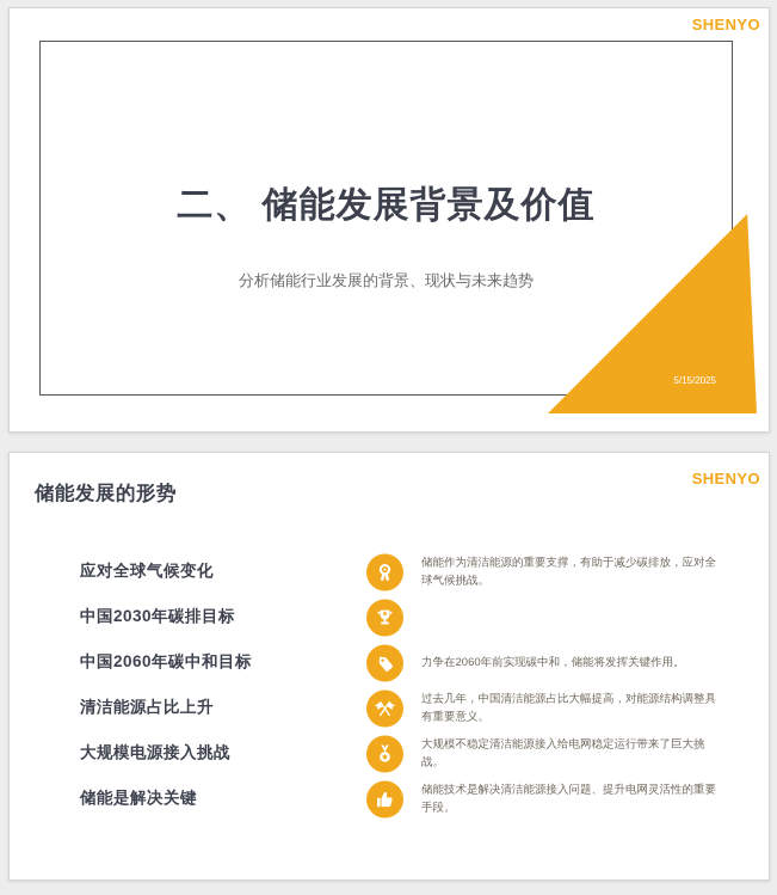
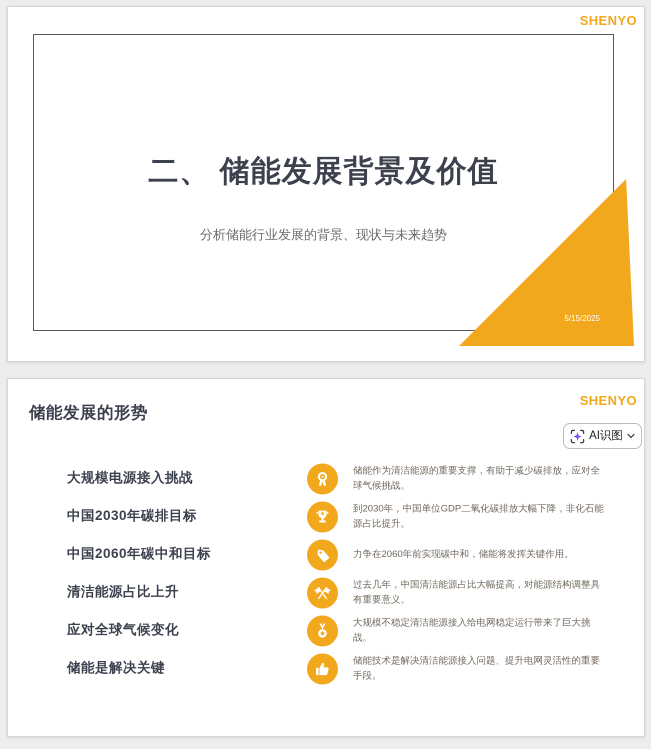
  SHENYO
  二、 储能发展背景及价值
  分析储能行业发展的背景、现状与未来趋势
  5/15/2025
  SHENYO
  储能发展的形势
+ AI识图
- 应对全球气候变化
+ 大规模电源接入挑战
  储能作为清洁能源的重要支撑，有助于减少碳排放，应对全球气候挑战。
  中国2030年碳排目标
+ 到2030年，中国单位GDP二氧化碳排放大幅下降，非化石能源占比提升。
  中国2060年碳中和目标
  力争在2060年前实现碳中和，储能将发挥关键作用。
  清洁能源占比上升
  过去几年，中国清洁能源占比大幅提高，对能源结构调整具有重要意义。
- 大规模电源接入挑战
+ 应对全球气候变化
  大规模不稳定清洁能源接入给电网稳定运行带来了巨大挑战。
  储能是解决关键
  储能技术是解决清洁能源接入问题、提升电网灵活性的重要手段。
